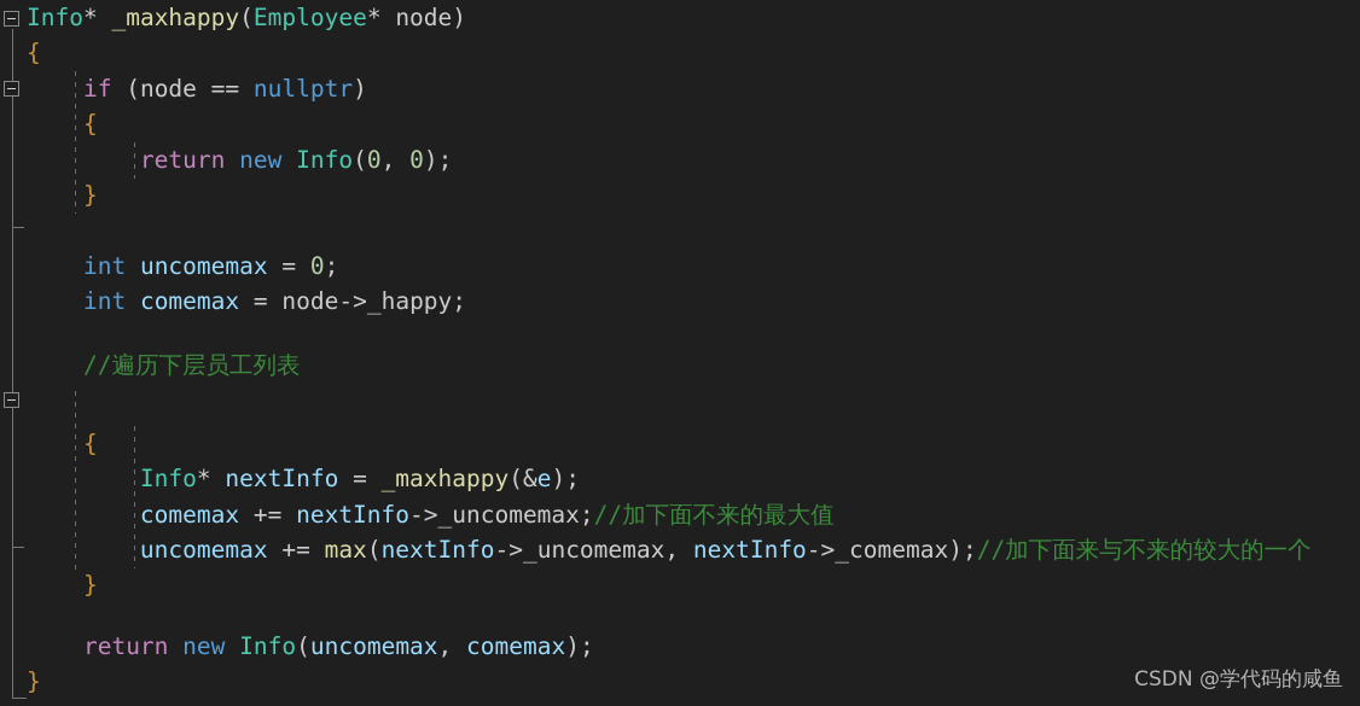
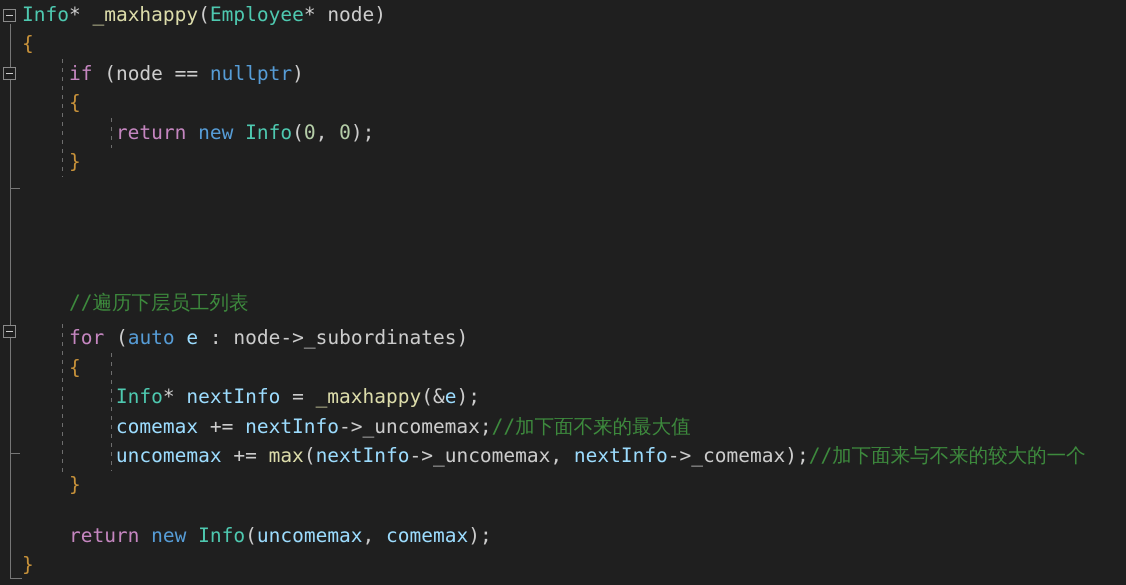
  Info* _maxhappy(Employee* node)
  {
  if (node == nullptr)
  {
  return new Info(0, 0);
  }
- int uncomemax = 0;
- int comemax = node->_happy;
  //遍历下层员工列表
+ for (auto e : node->_subordinates)
  {
  Info* nextInfo = _maxhappy(&e);
  comemax += nextInfo->_uncomemax;//加下面不来的最大值
  uncomemax += max(nextInfo->_uncomemax, nextInfo->_comemax);//加下面来与不来的较大的一个
  }
  return new Info(uncomemax, comemax);
  }
- CSDN @学代码的咸鱼
